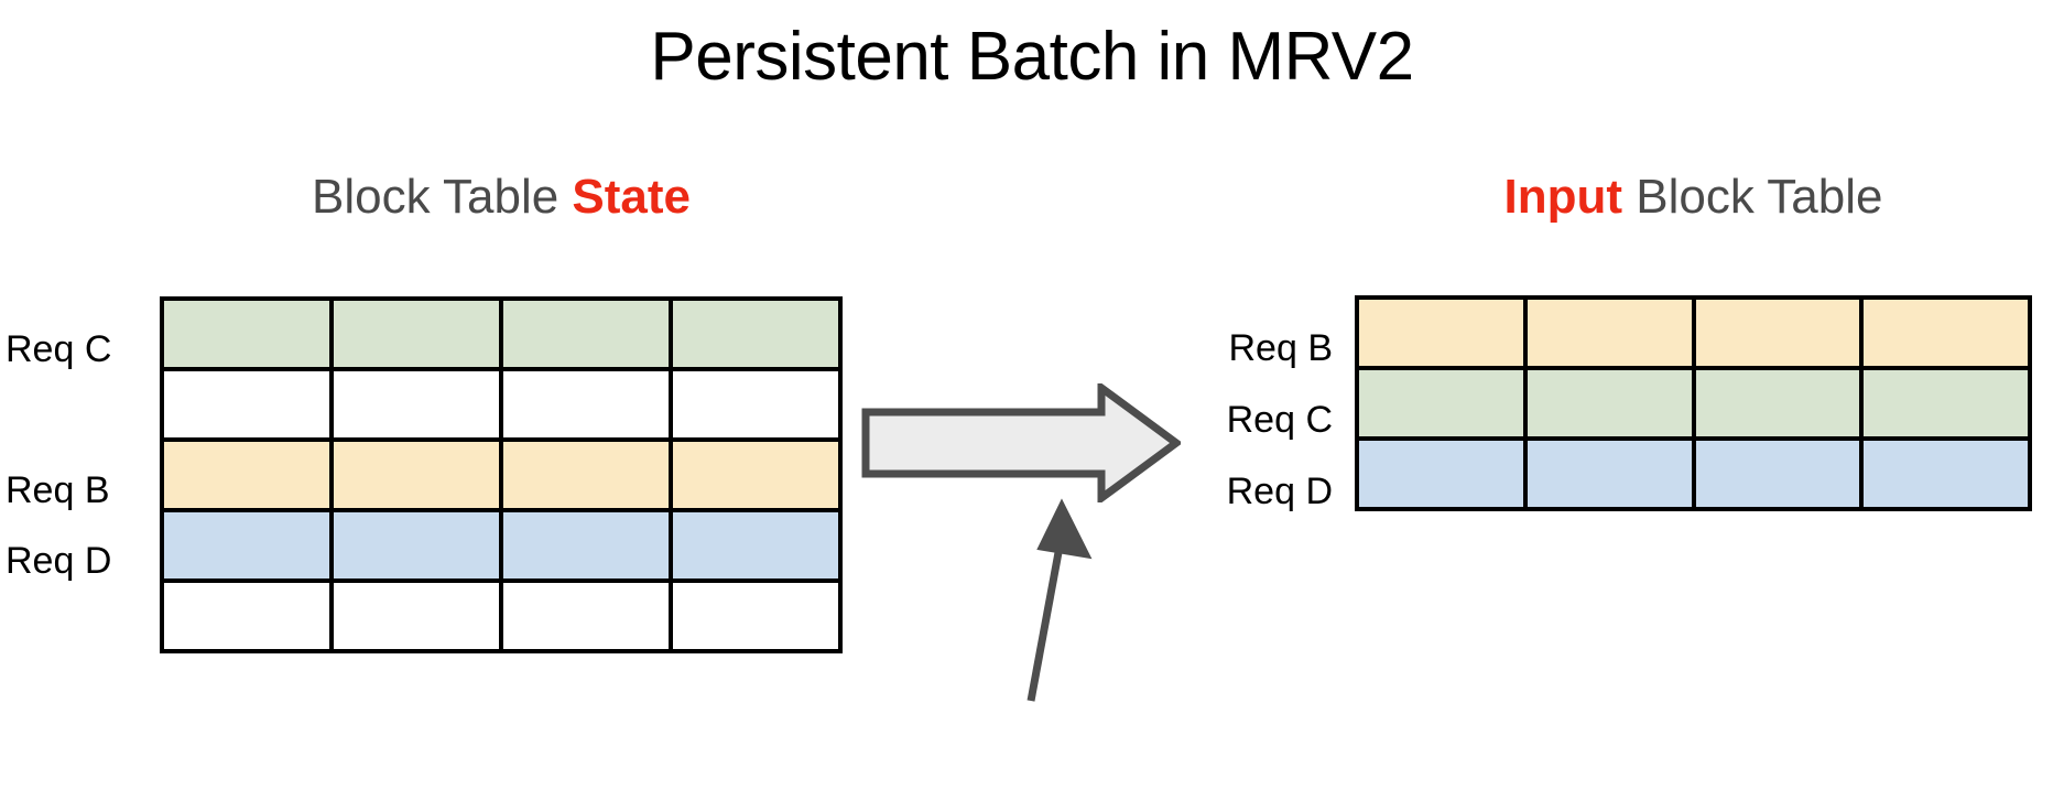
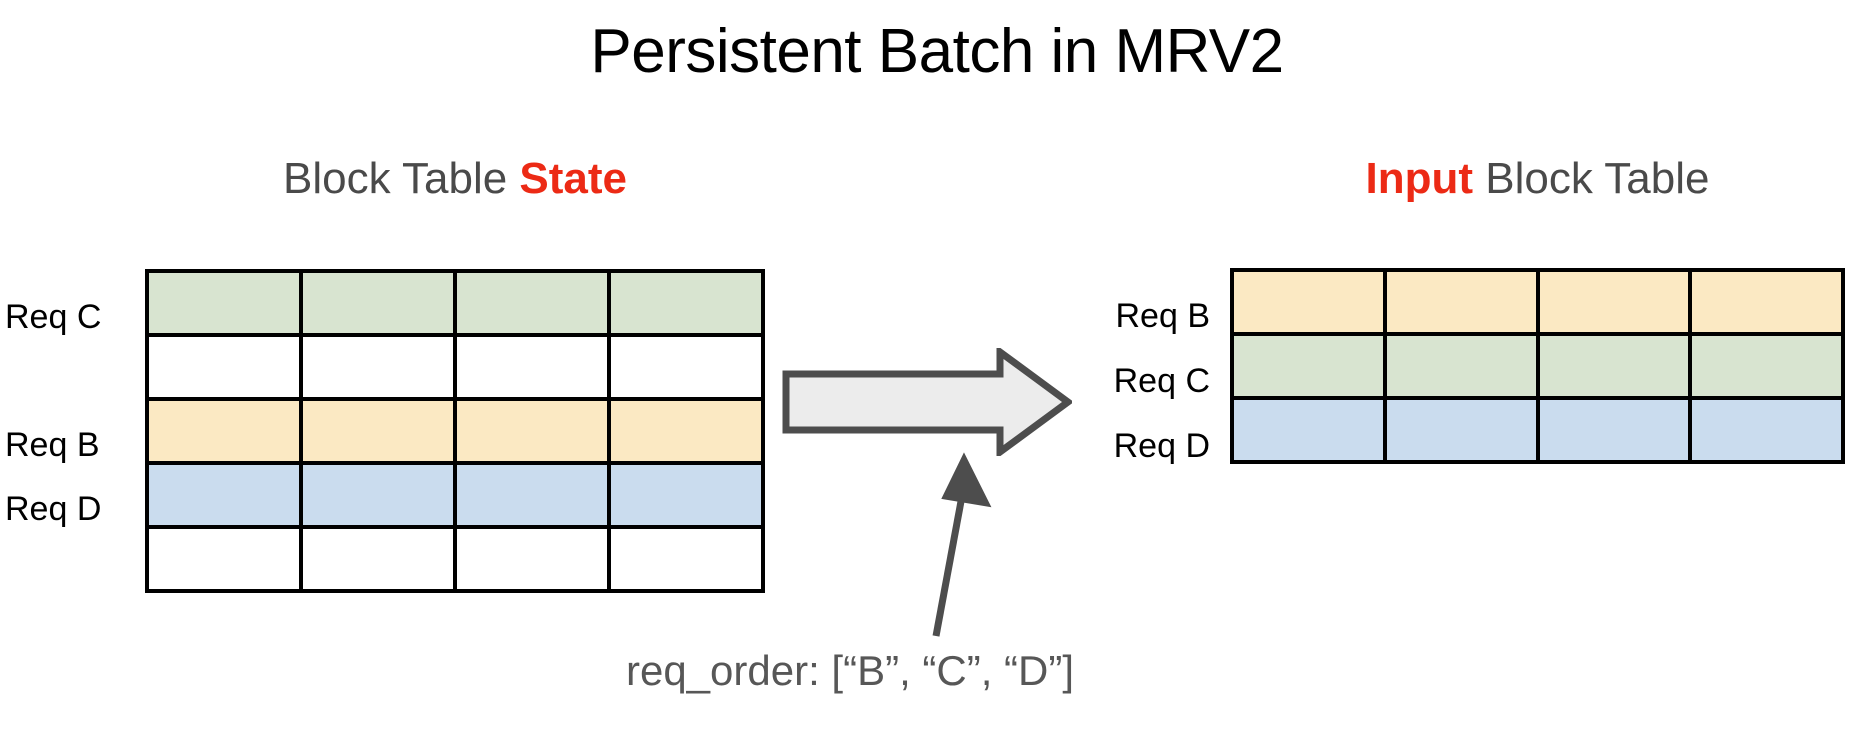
  Persistent Batch in MRV2
  Block Table State
  Input Block Table
  Req C
  Req B
  Req D
  Req B
  Req C
  Req D
+ req_order: [“B”, “C”, “D”]
